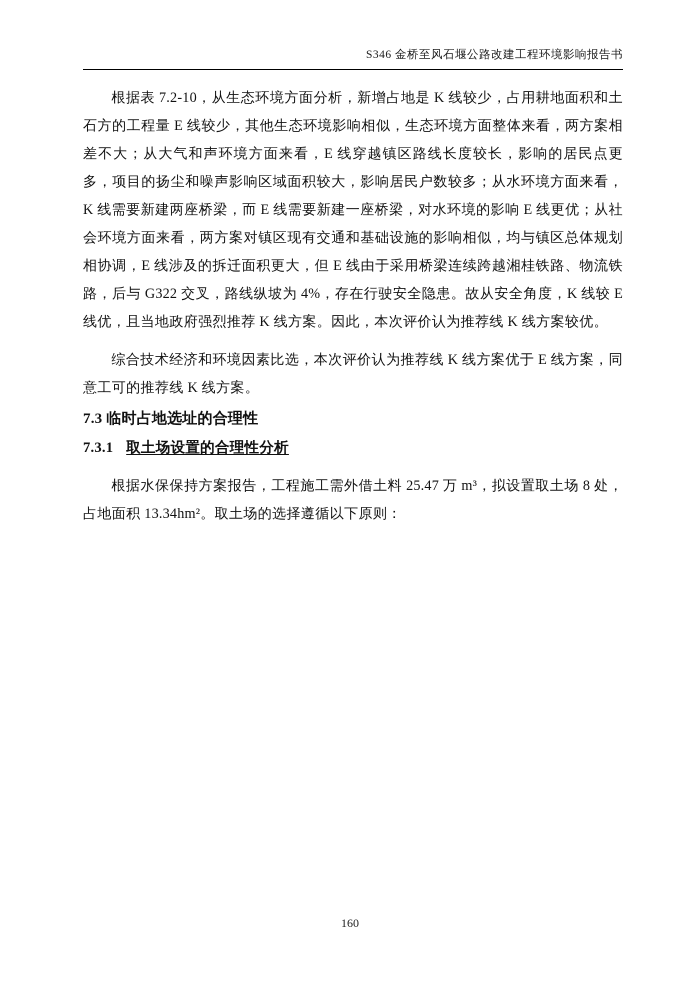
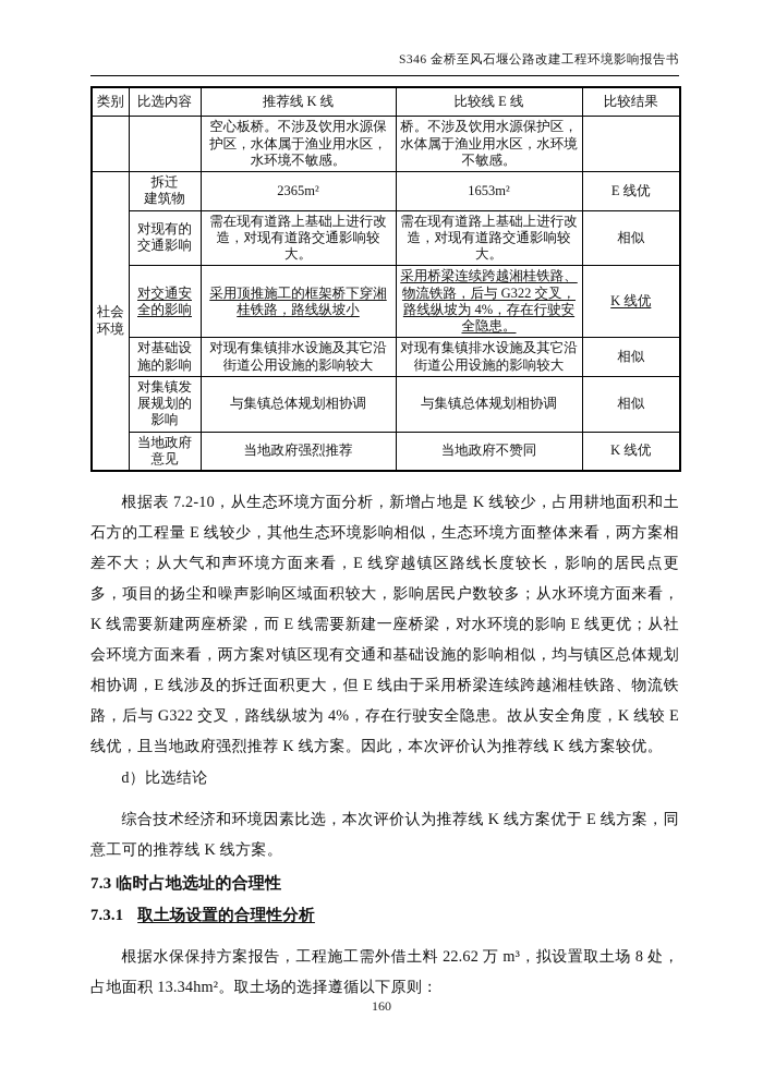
  S346 金桥至风石堰公路改建工程环境影响报告书
+ 类别	比选内容	推荐线 K 线	比较线 E 线	比较结果
+ 		空心板桥。不涉及饮用水源保护区，水体属于渔业用水区，水环境不敏感。	桥。不涉及饮用水源保护区，水体属于渔业用水区，水环境不敏感。
+ 社会 环境	拆迁 建筑物	2365m²	1653m²	E 线优
+ 对现有的 交通影响	需在现有道路上基础上进行改造，对现有道路交通影响较大。	需在现有道路上基础上进行改造，对现有道路交通影响较大。	相似
+ 对交通安 全的影响	采用顶推施工的框架桥下穿湘桂铁路，路线纵坡小	采用桥梁连续跨越湘桂铁路、物流铁路，后与 G322 交叉，路线纵坡为 4%，存在行驶安全隐患。	K 线优
+ 对基础设 施的影响	对现有集镇排水设施及其它沿街道公用设施的影响较大	对现有集镇排水设施及其它沿街道公用设施的影响较大	相似
+ 对集镇发 展规划的 影响	与集镇总体规划相协调	与集镇总体规划相协调	相似
+ 当地政府 意见	当地政府强烈推荐	当地政府不赞同	K 线优
  根据表 7.2-10，从生态环境方面分析，新增占地是 K 线较少，占用耕地面积和土石方的工程量 E 线较少，其他生态环境影响相似，生态环境方面整体来看，两方案相差不大；从大气和声环境方面来看，E 线穿越镇区路线长度较长，影响的居民点更多，项目的扬尘和噪声影响区域面积较大，影响居民户数较多；从水环境方面来看，K 线需要新建两座桥梁，而 E 线需要新建一座桥梁，对水环境的影响 E 线更优；从社会环境方面来看，两方案对镇区现有交通和基础设施的影响相似，均与镇区总体规划相协调，E 线涉及的拆迁面积更大，但 E 线由于采用桥梁连续跨越湘桂铁路、物流铁路，后与 G322 交叉，路线纵坡为 4%，存在行驶安全隐患。故从安全角度，K 线较 E 线优，且当地政府强烈推荐 K 线方案。因此，本次评价认为推荐线 K 线方案较优。
+ d）比选结论
  综合技术经济和环境因素比选，本次评价认为推荐线 K 线方案优于 E 线方案，同意工可的推荐线 K 线方案。
  7.3 临时占地选址的合理性
  7.3.1 取土场设置的合理性分析
- 根据水保保持方案报告，工程施工需外借土料 25.47 万 m³，拟设置取土场 8 处，占地面积 13.34hm²。取土场的选择遵循以下原则：
+ 根据水保保持方案报告，工程施工需外借土料 22.62 万 m³，拟设置取土场 8 处，占地面积 13.34hm²。取土场的选择遵循以下原则：
  160
